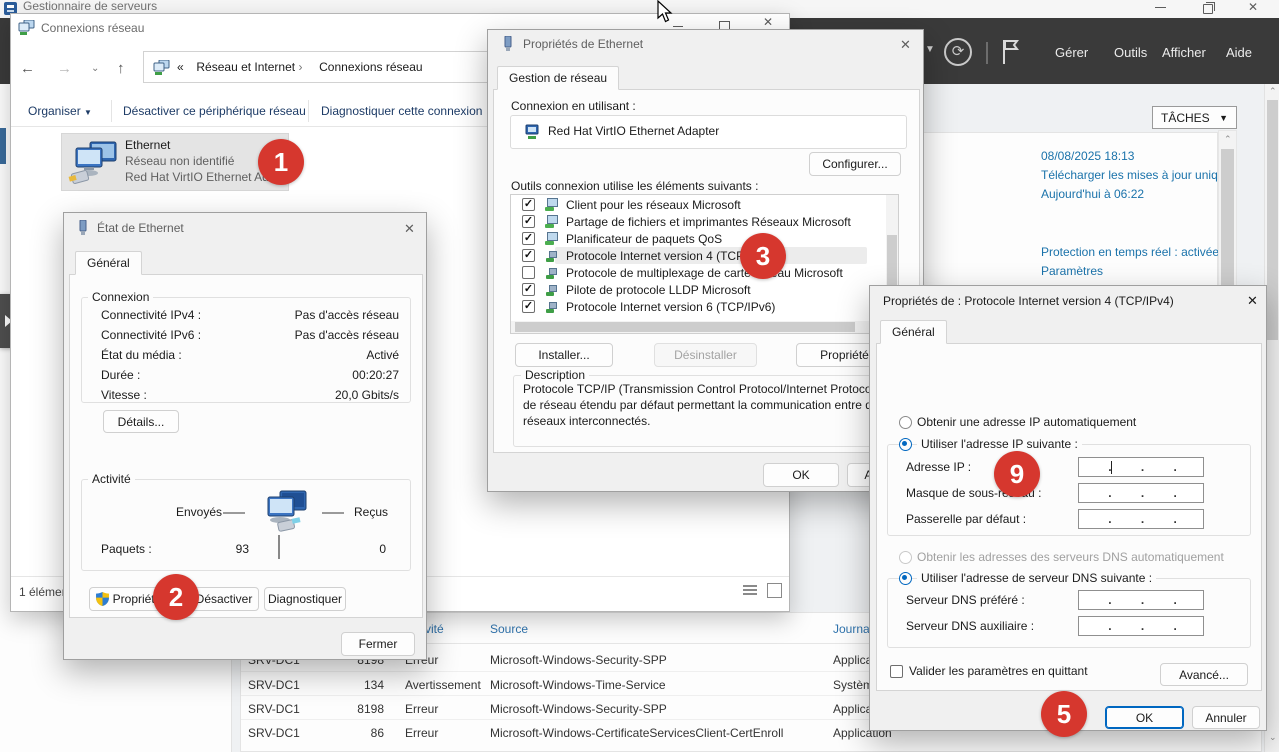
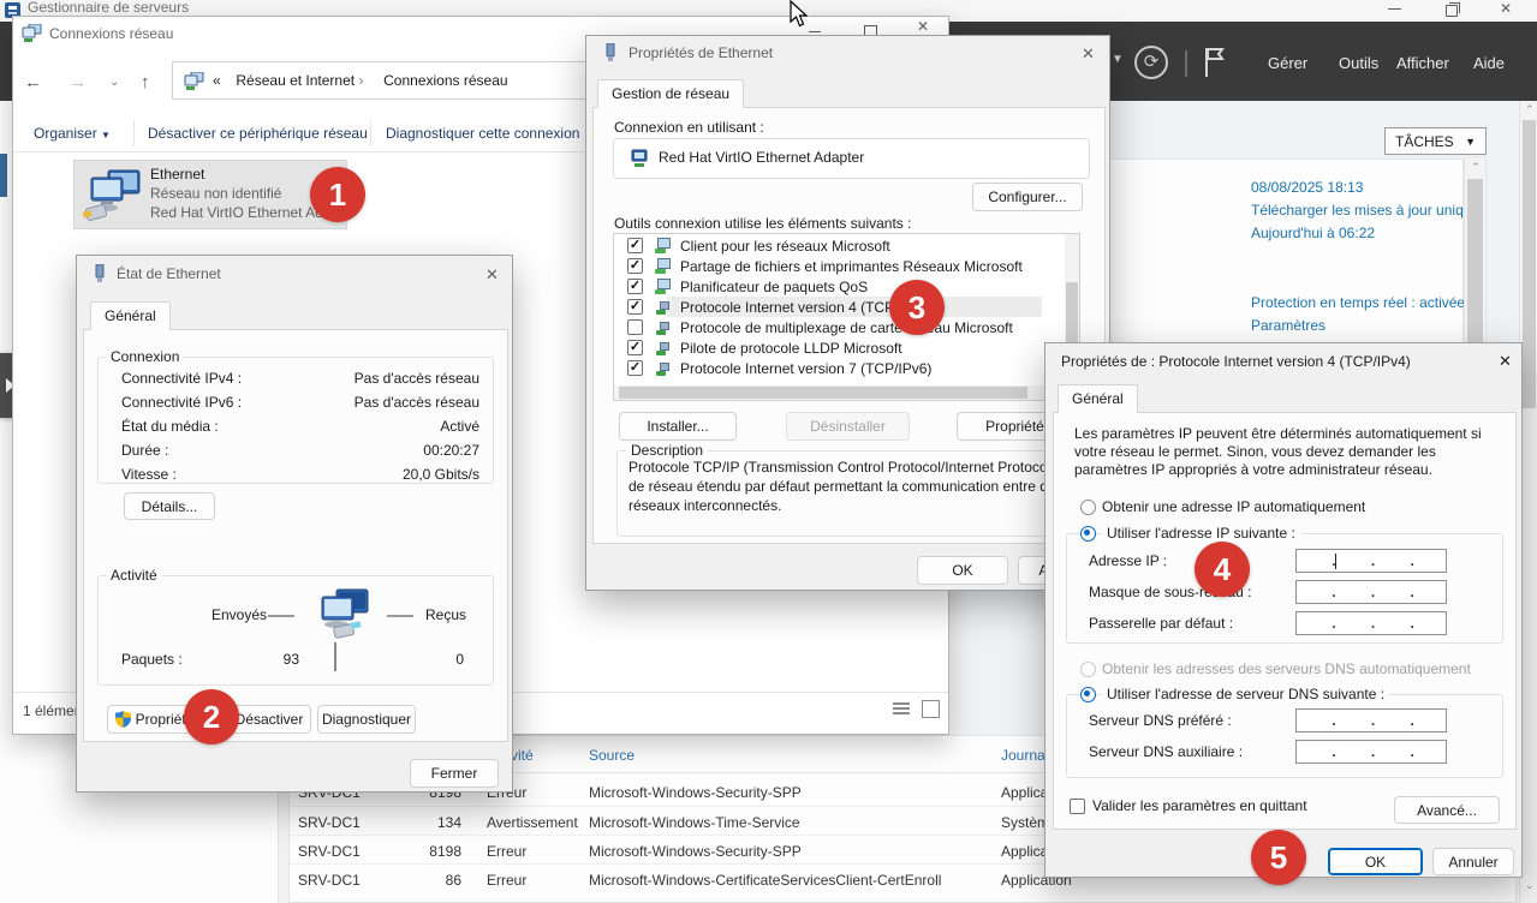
  Gestionnaire de serveurs
  ✕
  ▼
  ⟳
  Gérer
  Outils
  Afficher
  Aide
  TÂCHES
  ▼
  08/08/2025 18:13
  Télécharger les mises à jour uniq
  Aujourd'hui à 06:22
  Protection en temps réel : activée
  Paramètres
  ⌃
  ⌃
  ⌄
  Source
  Journa
  SRV-DC1
  8198
  Erreur
  Microsoft-Windows-Security-SPP
  SRV-DC1
  134
  Avertissement
  Microsoft-Windows-Time-Service
  Systèm
  SRV-DC1
  8198
  Erreur
  Microsoft-Windows-Security-SPP
  SRV-DC1
  86
  Erreur
  Microsoft-Windows-CertificateServicesClient-CertEnroll
  Application
  Connexions réseau
  ✕
  ←
  →
  ⌄
  ↑
  « Réseau et Internet › Connexions réseau
  Organiser ▼
  Désactiver ce périphérique réseau
  Diagnostiquer cette connexion
  Ethernet
  Réseau non identifié
  Red Hat VirtIO Ethernet A
  1 éléme
  État de Ethernet
  ✕
  Général
  Connexion
  Connectivité IPv4 :
  Pas d'accès réseau
  Connectivité IPv6 :
  Pas d'accès réseau
  État du média :
  Activé
  Durée :
  00:20:27
  Vitesse :
  20,0 Gbits/s
  Détails...
  Activité
  Envoyés
  Reçus
  Paquets :
  93
  0
  Proprié
  Désactiver
  Diagnostiquer
  Fermer
  Propriétés de Ethernet
  ✕
  Gestion de réseau
  Connexion en utilisant :
  Red Hat VirtIO Ethernet Adapter
  Configurer...
  Outils connexion utilise les éléments suivants :
  Client pour les réseaux Microsoft
  Partage de fichiers et imprimantes Réseaux Microsoft
  Planificateur de paquets QoS
  Protocole Internet version 4 (TC
  Protocole de multiplexage de cartau Microsoft
  Pilote de protocole LLDP Microsoft
- Protocole Internet version 6 (TCP/IPv6)
+ Protocole Internet version 7 (TCP/IPv6)
  Installer...
  Désinstaller
  Propriété
  Description
  Protocole TCP/IP (Transmission Control Protocol/Internet Protoc
  de réseau étendu par défaut permettant la communication entre
  réseaux interconnectés.
  OK
  Propriétés de : Protocole Internet version 4 (TCP/IPv4)
  ✕
  Général
+ Les paramètres IP peuvent être déterminés automatiquement si votre réseau le permet. Sinon, vous devez demander les paramètres IP appropriés à votre administrateur réseau.
  Obtenir une adresse IP automatiquement
  Utiliser l'adresse IP suivante :
  Adresse IP :
  Masque de sous-ru :
  Passerelle par défaut :
  Obtenir les adresses des serveurs DNS automatiquement
  Utiliser l'adresse de serveur DNS suivante :
  Serveur DNS préféré :
  Serveur DNS auxiliaire :
  Valider les paramètres en quittant
  Avancé...
  OK
  Annuler
  1
  2
  3
- 9
+ 4
  5
